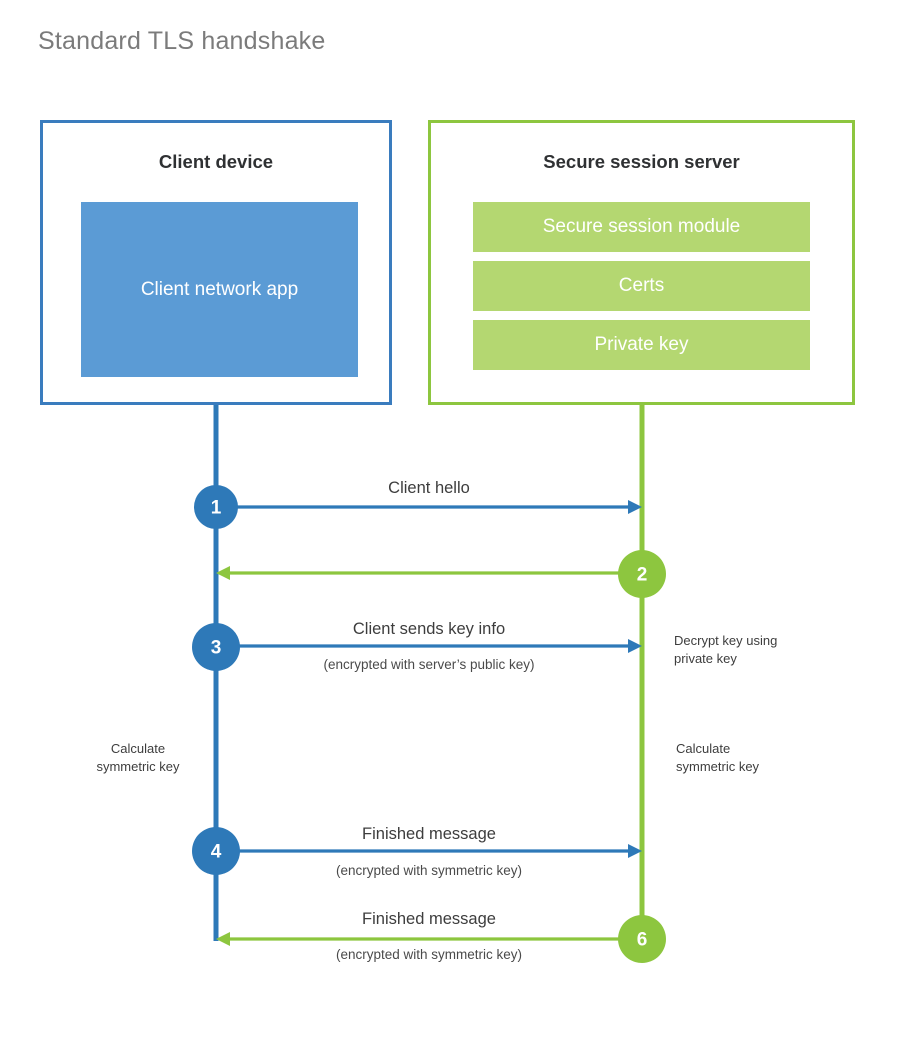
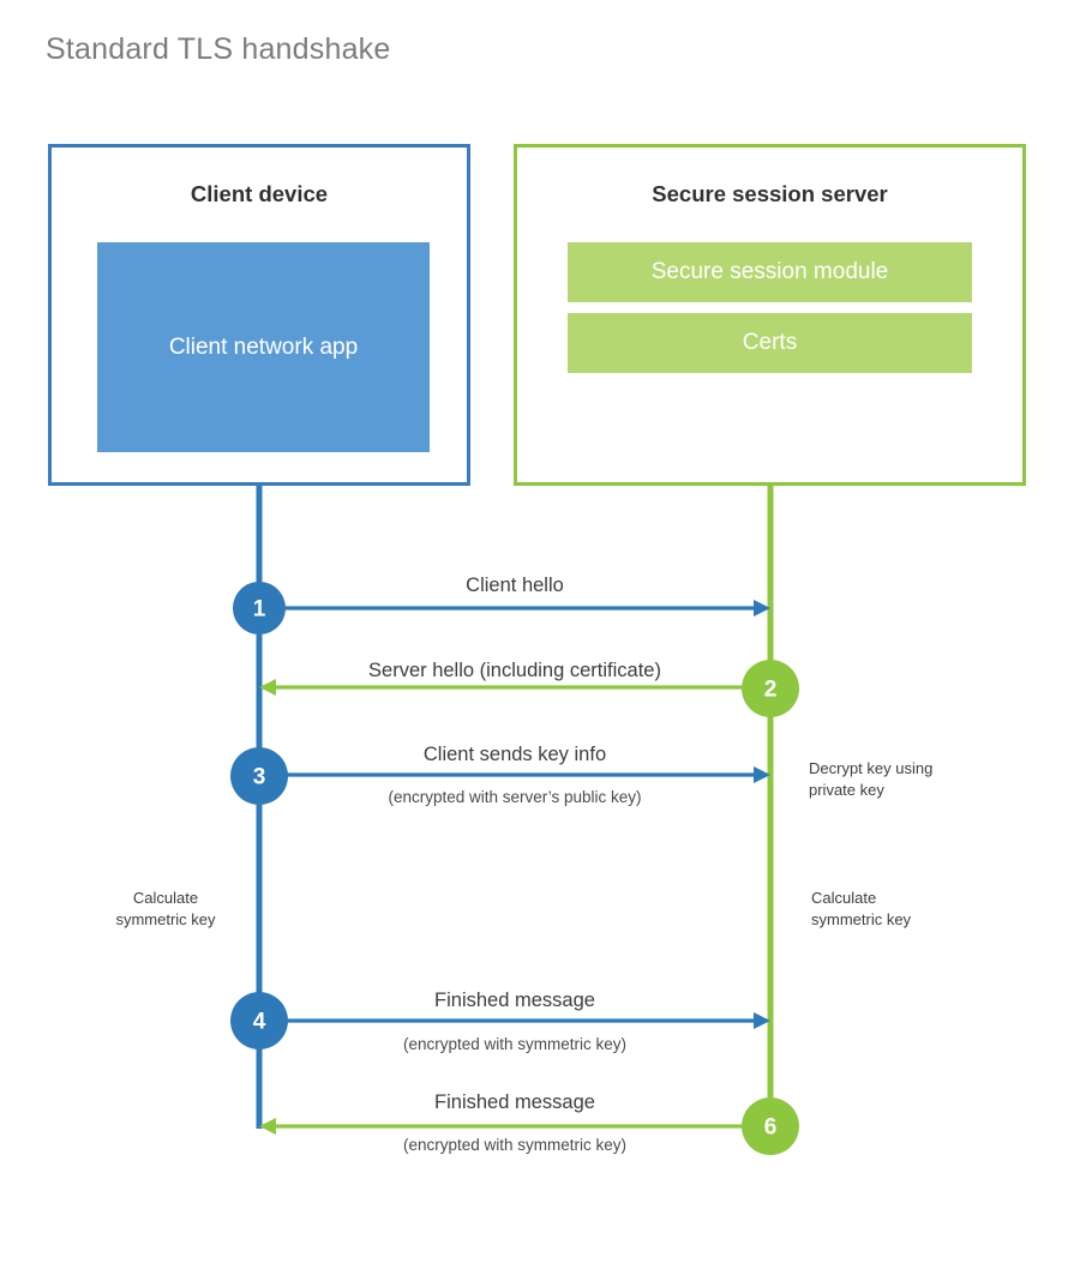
  Standard TLS handshake
  Client device
  Client network app
  Secure session server
  Secure session module
  Certs
- Private key
  1
  2
  3
  4
  6
  Client hello
+ Server hello (including certificate)
  Client sends key info
  (encrypted with server’s public key)
  Finished message
  (encrypted with symmetric key)
  Finished message
  (encrypted with symmetric key)
  Decrypt key using
  private key
  Calculate
  symmetric key
  Calculate
  symmetric key
